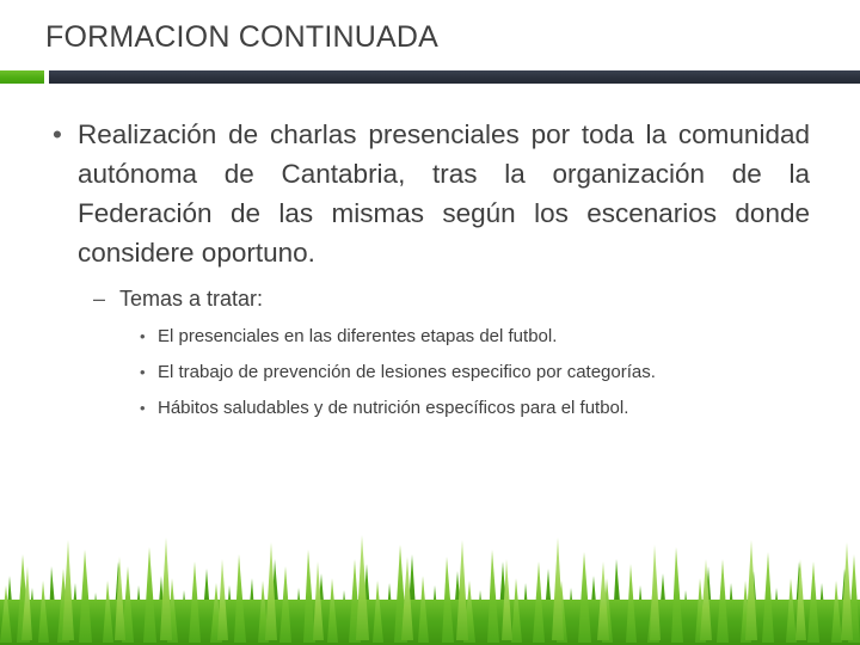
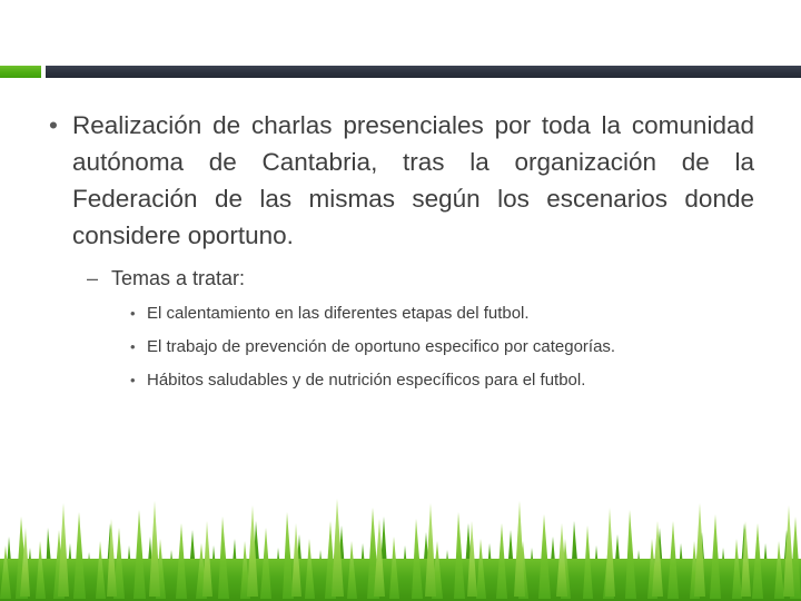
- FORMACION CONTINUADA
  •
  Realización de charlas presenciales por toda la comunidad autónoma de Cantabria, tras la organización de la Federación de las mismas según los escenarios donde considere oportuno.
  –
  Temas a tratar:
  •
- El presenciales en las diferentes etapas del futbol.
+ El calentamiento en las diferentes etapas del futbol.
  •
- El trabajo de prevención de lesiones especifico por categorías.
+ El trabajo de prevención de oportuno especifico por categorías.
  •
  Hábitos saludables y de nutrición específicos para el futbol.
